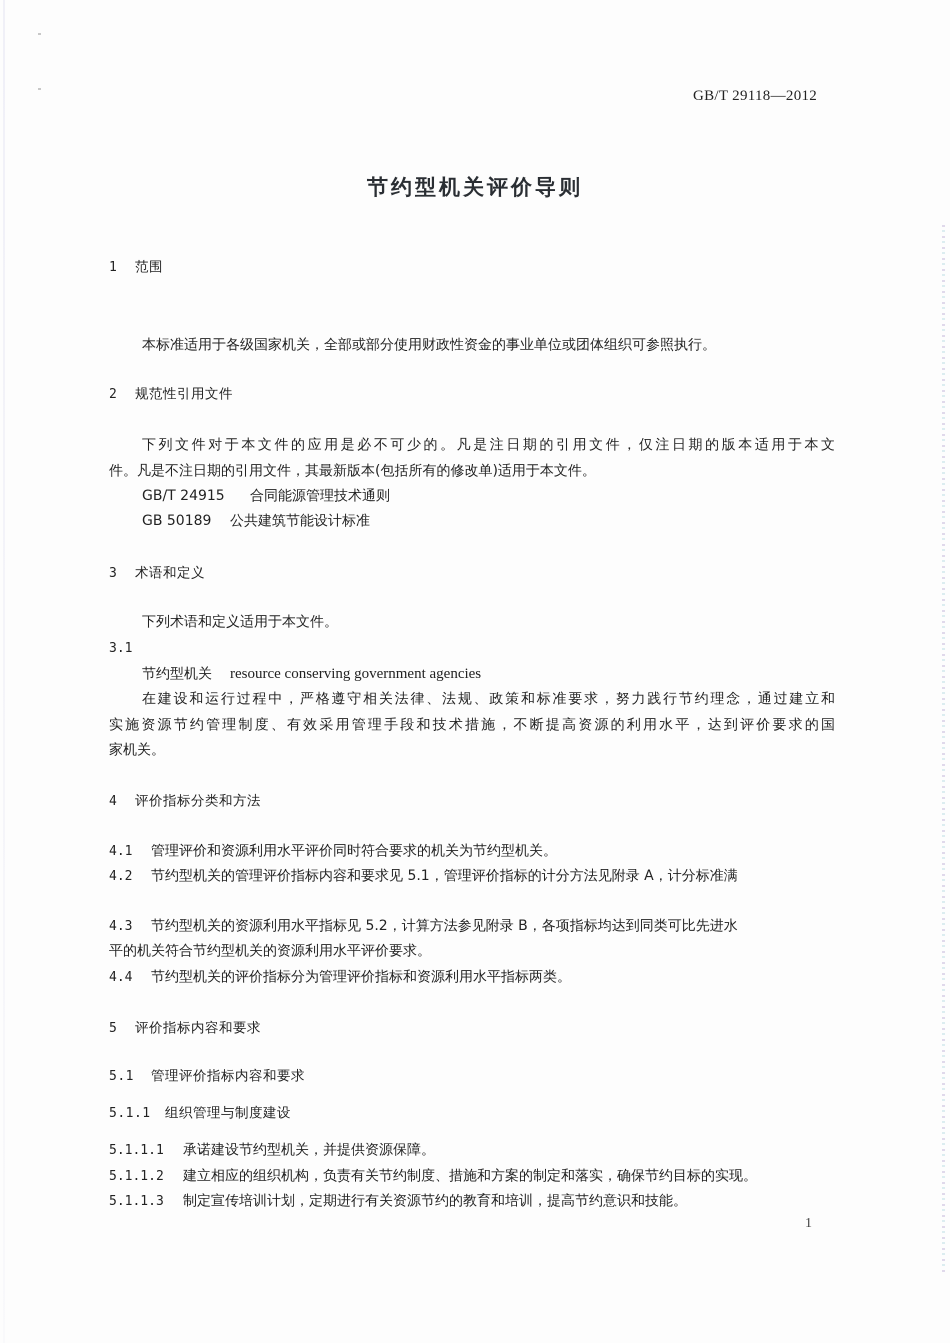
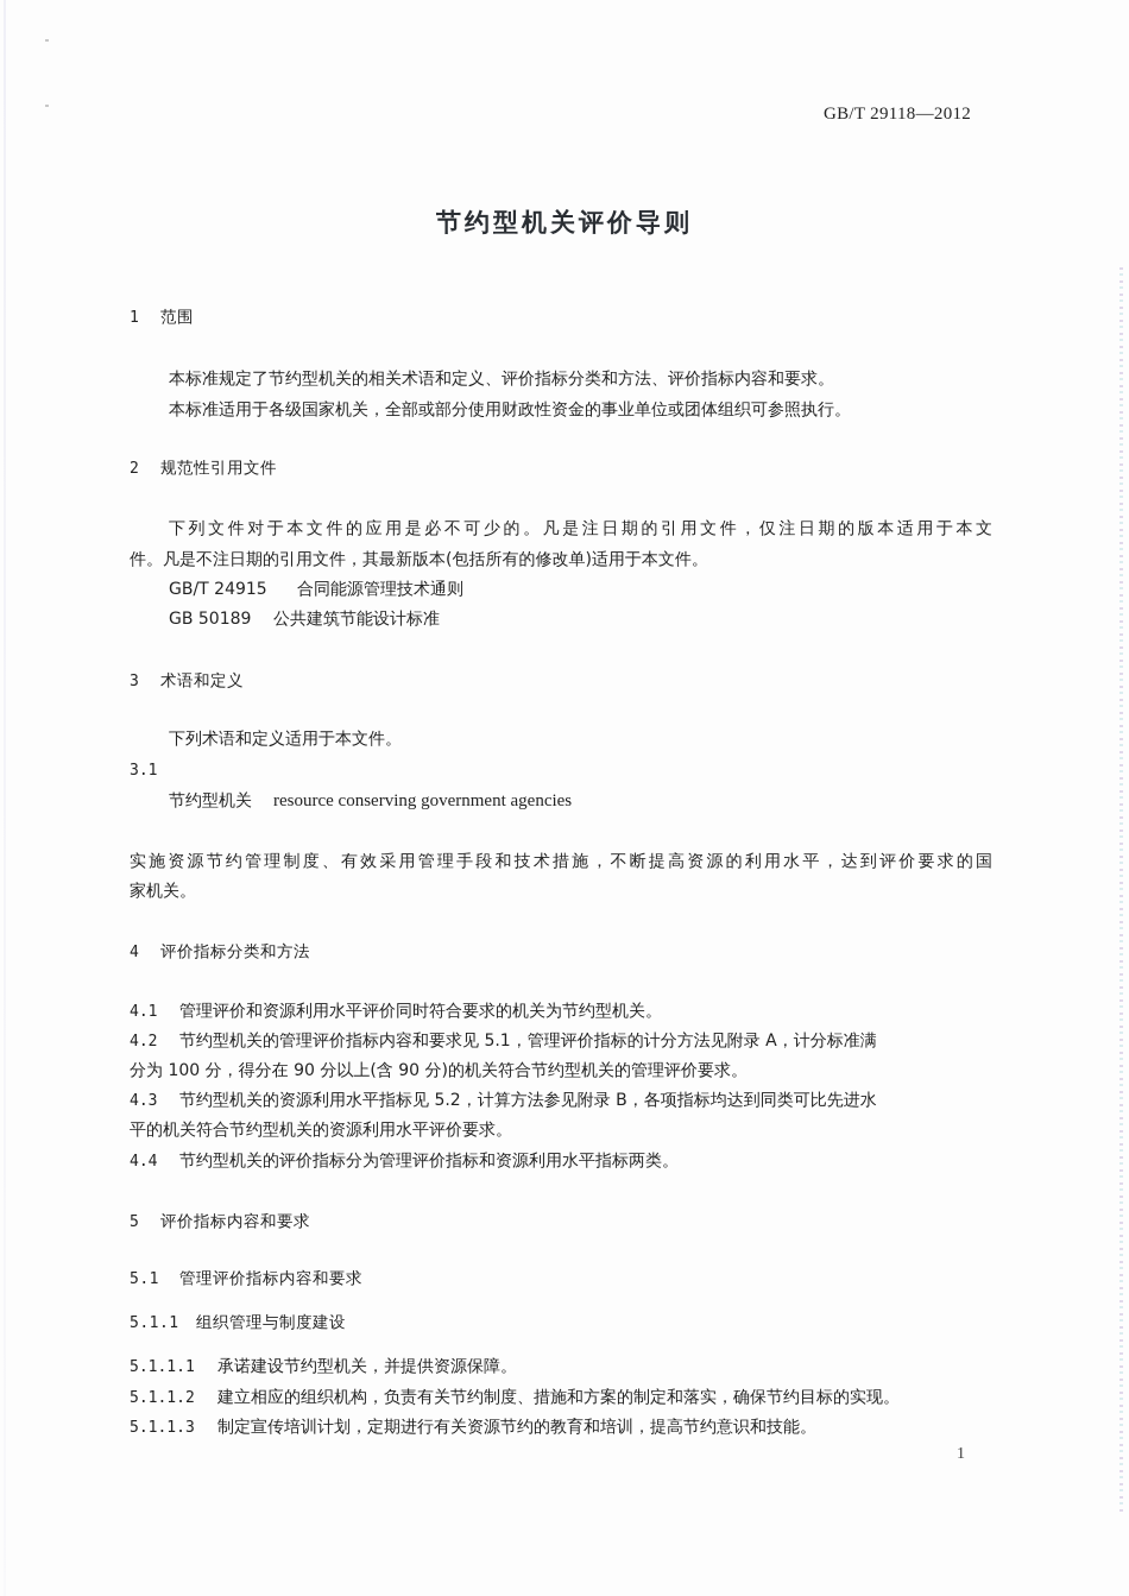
  GB/T 29118—2012
  节约型机关评价导则
  1 范围
+ 本标准规定了节约型机关的相关术语和定义、评价指标分类和方法、评价指标内容和要求。
  本标准适用于各级国家机关，全部或部分使用财政性资金的事业单位或团体组织可参照执行。
  2 规范性引用文件
  下列文件对于本文件的应用是必不可少的。凡是注日期的引用文件，仅注日期的版本适用于本文
  件。凡是不注日期的引用文件，其最新版本(包括所有的修改单)适用于本文件。
  GB/T 24915 合同能源管理技术通则
  GB 50189 公共建筑节能设计标准
  3 术语和定义
  下列术语和定义适用于本文件。
  3.1
  节约型机关 resource conserving government agencies
- 在建设和运行过程中，严格遵守相关法律、法规、政策和标准要求，努力践行节约理念，通过建立和
  实施资源节约管理制度、有效采用管理手段和技术措施，不断提高资源的利用水平，达到评价要求的国
  家机关。
  4 评价指标分类和方法
  4.1 管理评价和资源利用水平评价同时符合要求的机关为节约型机关。
  4.2 节约型机关的管理评价指标内容和要求见 5.1，管理评价指标的计分方法见附录 A，计分标准满
+ 分为 100 分，得分在 90 分以上(含 90 分)的机关符合节约型机关的管理评价要求。
  4.3 节约型机关的资源利用水平指标见 5.2，计算方法参见附录 B，各项指标均达到同类可比先进水
  平的机关符合节约型机关的资源利用水平评价要求。
  4.4 节约型机关的评价指标分为管理评价指标和资源利用水平指标两类。
  5 评价指标内容和要求
  5.1 管理评价指标内容和要求
  5.1.1 组织管理与制度建设
  5.1.1.1 承诺建设节约型机关，并提供资源保障。
  5.1.1.2 建立相应的组织机构，负责有关节约制度、措施和方案的制定和落实，确保节约目标的实现。
  5.1.1.3 制定宣传培训计划，定期进行有关资源节约的教育和培训，提高节约意识和技能。
  1
